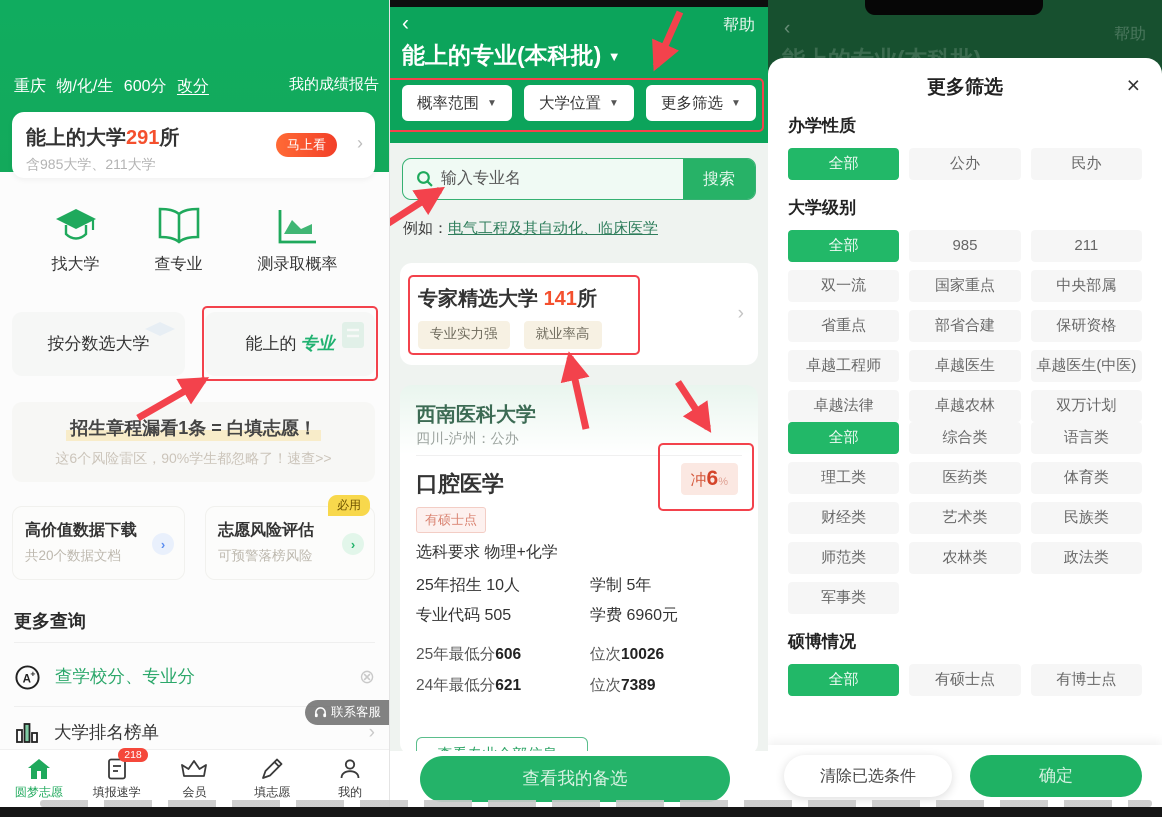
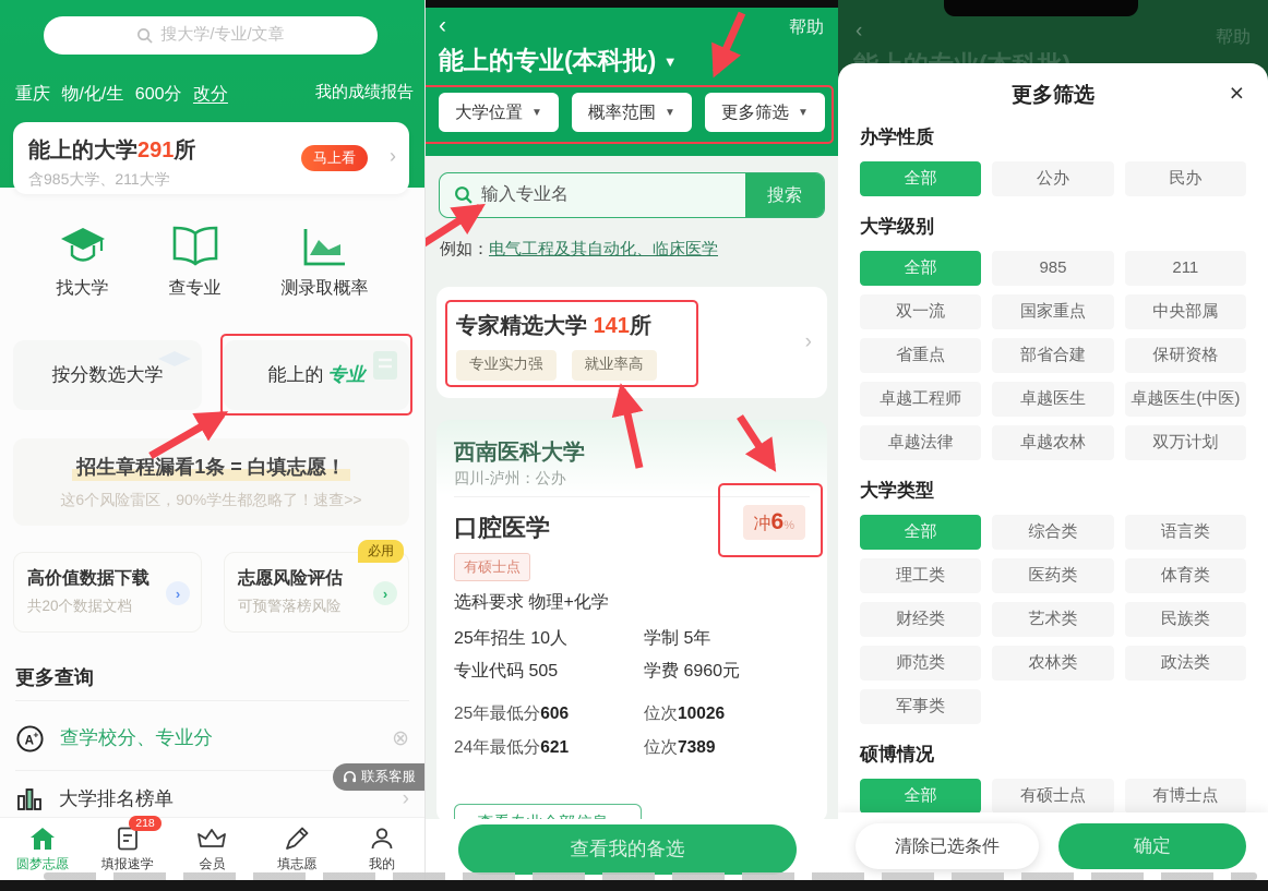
+ 搜大学/专业/文章
  重庆 物/化/生 600分 改分
  我的成绩报告
  能上的大学291所
  含985大学、211大学
  马上看
  ›
  找大学
  查专业
  测录取概率
  按分数选大学
  能上的
  专业
  招生章程漏看1条 = 白填志愿！
  这6个风险雷区，90%学生都忽略了！速查>>
  高价值数据下载
  共20个数据文档
  ›
  必用
  志愿风险评估
  可预警落榜风险
  ›
  更多查询
  A
  +
  查学校分、专业分
  ⊗
  大学排名榜单
  ›
  联系客服
  圆梦志愿
  218
  填报速学
  会员
  填志愿
  我的
  ‹
  帮助
  能上的专业(本科批) ▼
- 概率范围
+ 大学位置
  ▼
- 大学位置
+ 概率范围
  ▼
  更多筛选
  ▼
  输入专业名
  搜索
  例如：电气工程及其自动化、临床医学
  专家精选大学 141所
  专业实力强
  就业率高
  ›
  西南医科大学
  四川-泸州：公办
  口腔医学
  冲6%
  有硕士点
  选科要求 物理+化学
  25年招生 10人
  学制 5年
  专业代码 505
  学费 6960元
  25年最低分606
  位次10026
  24年最低分621
  位次7389
  查看我的备选
  ‹
  帮助
  更多筛选
  ×
  办学性质
  全部
  公办
  民办
  大学级别
  全部
  985
  211
  双一流
  国家重点
  中央部属
  省重点
  部省合建
  保研资格
  卓越工程师
  卓越医生
  卓越医生(中医)
  卓越法律
  卓越农林
  双万计划
+ 大学类型
  全部
  综合类
  语言类
  理工类
  医药类
  体育类
  财经类
  艺术类
  民族类
  师范类
  农林类
  政法类
  军事类
  硕博情况
  全部
  有硕士点
  有博士点
  清除已选条件
  确定
